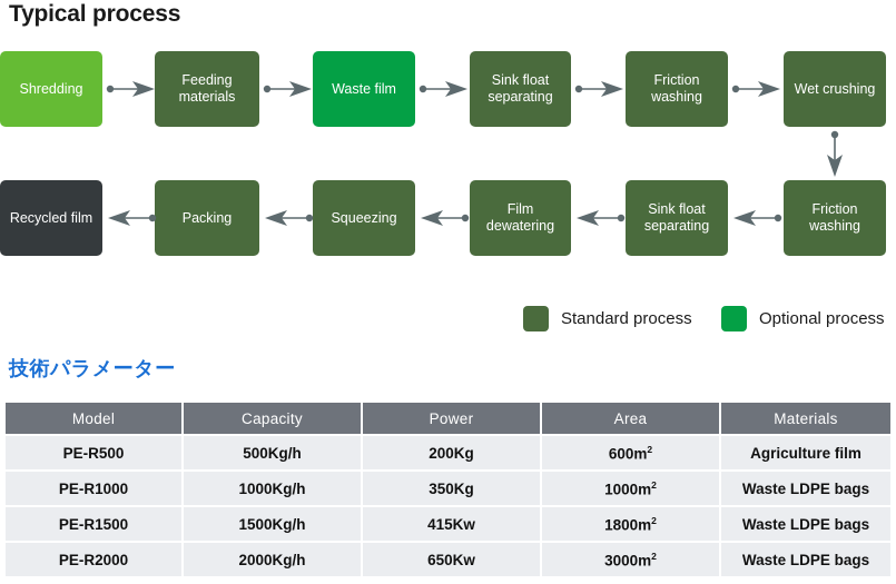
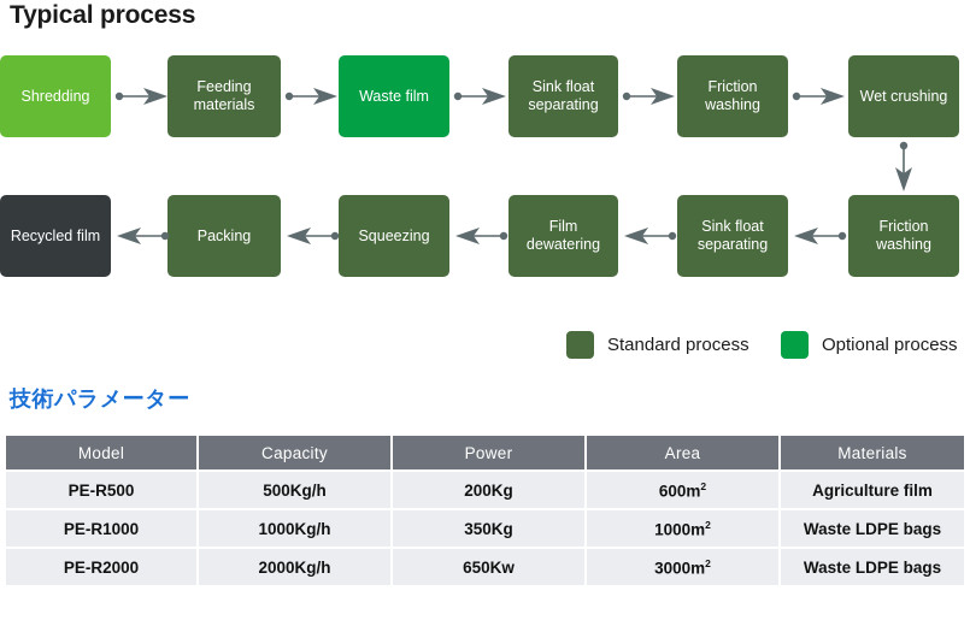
  Typical process
  Shredding
  Feeding materials
  Waste film
  Sink float separating
  Friction washing
  Wet crushing
  Recycled film
  Packing
  Squeezing
  Film dewatering
  Sink float separating
  Friction washing
  Standard process
  Optional process
  技術パラメーター
  Model	Capacity	Power	Area	Materials
  PE-R500	500Kg/h	200Kg	600m2	Agriculture film
  PE-R1000	1000Kg/h	350Kg	1000m2	Waste LDPE bags
- PE-R1500	1500Kg/h	415Kw	1800m2	Waste LDPE bags
  PE-R2000	2000Kg/h	650Kw	3000m2	Waste LDPE bags
